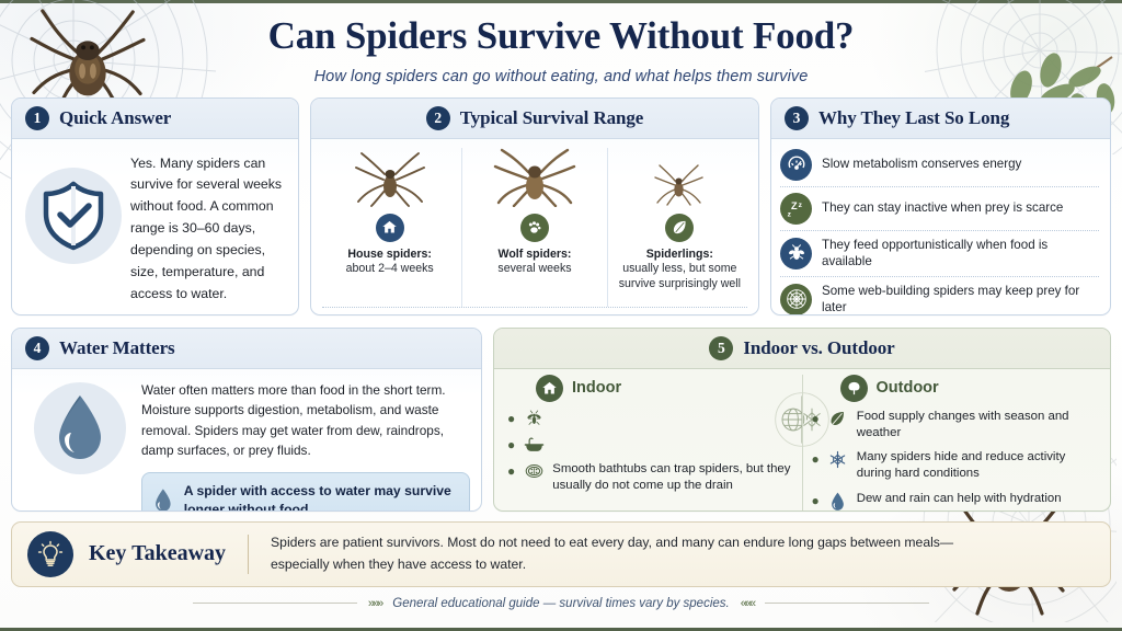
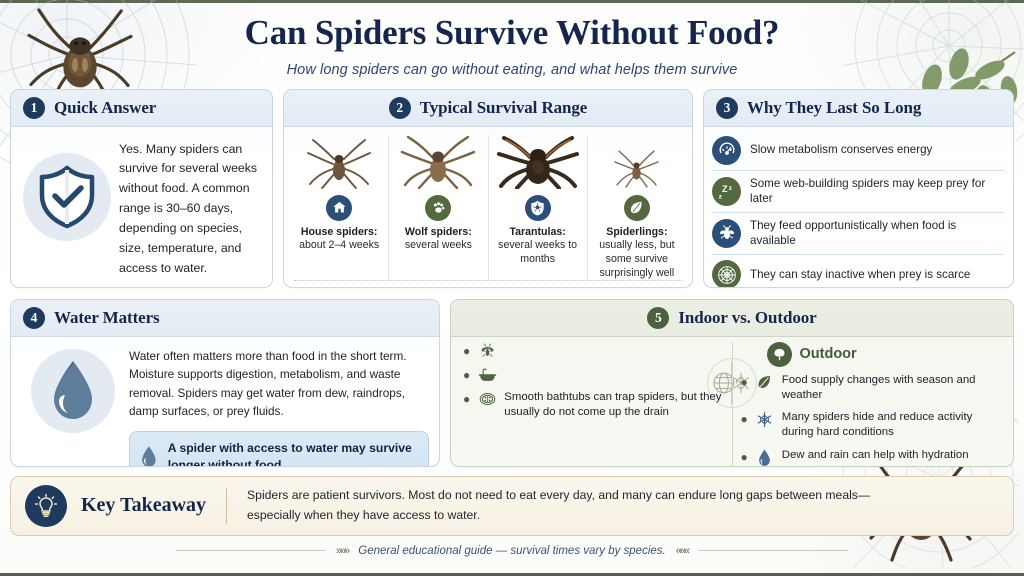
  Can Spiders Survive Without Food?
  How long spiders can go without eating, and what helps them survive
  1
  Quick Answer
  Yes. Many spiders can survive for several weeks without food. A common range is 30–60 days, depending on species, size, temperature, and access to water.
  2
  Typical Survival Range
  House spiders:
  about 2–4 weeks
  Wolf spiders:
  several weeks
+ Tarantulas:
+ several weeks to months
  Spiderlings:
  usually less, but some survive surprisingly well
  3
  Why They Last So Long
  Slow metabolism conserves energy
  Z
- They can stay inactive when prey is scarce
+ Some web-building spiders may keep prey for later
  They feed opportunistically when food is available
- Some web-building spiders may keep prey for later
+ They can stay inactive when prey is scarce
  4
  Water Matters
  Water often matters more than food in the short term. Moisture supports digestion, metabolism, and waste removal. Spiders may get water from dew, raindrops, damp surfaces, or prey fluids.
  A spider with access to water may survive longer without food.
  5
  Indoor vs. Outdoor
- Indoor
  ●
  ●
  ●
  Smooth bathtubs can trap spiders, but they usually do not come up the drain
  Outdoor
  ●
  Food supply changes with season and weather
  ●
  Many spiders hide and reduce activity during hard conditions
  ●
  Dew and rain can help with hydration
  Key Takeaway
  Spiders are patient survivors. Most do not need to eat every day, and many can endure long gaps between meals—especially when they have access to water.
  »»»
  General educational guide — survival times vary by species.
  «««
